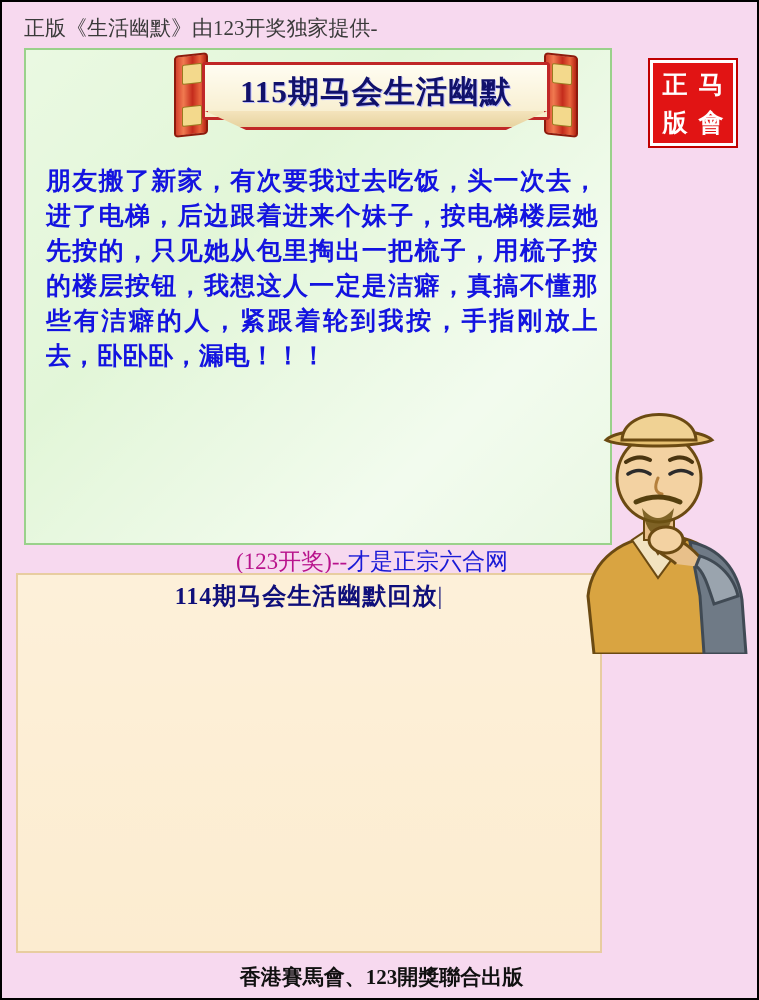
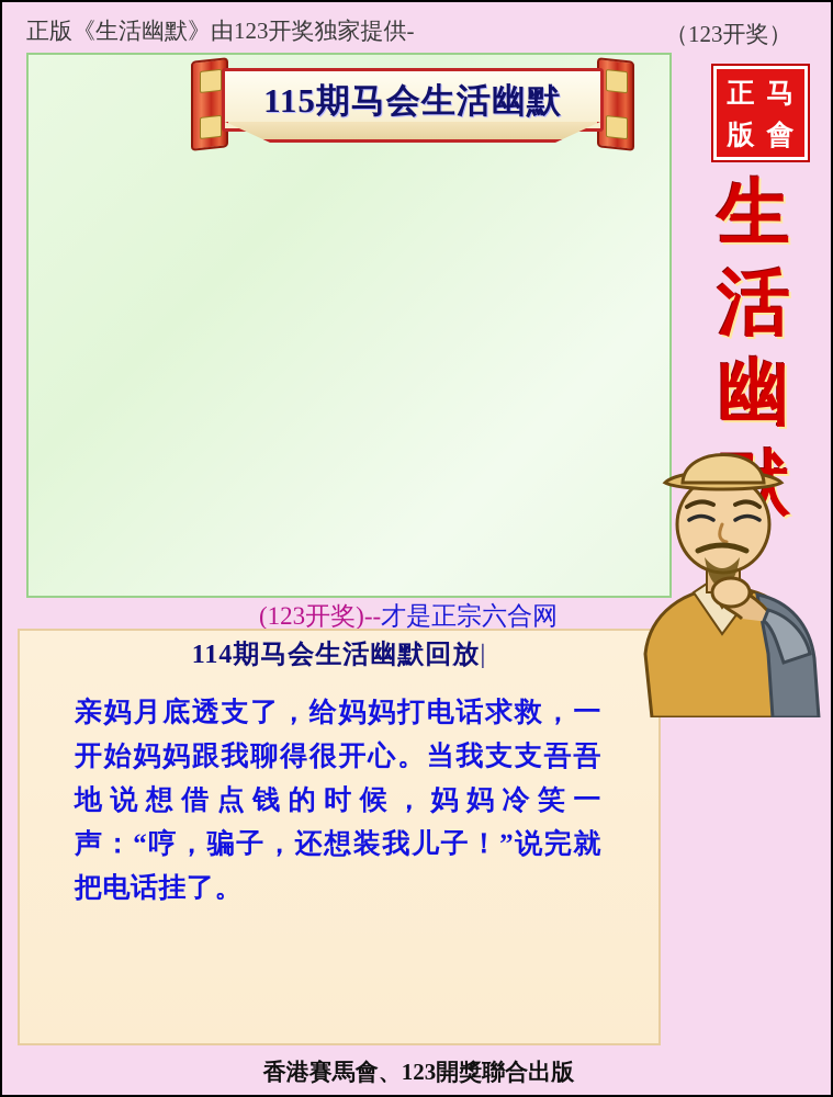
  正版《生活幽默》由123开奖独家提供-
+ （123开奖）
  115期马会生活幽默
- 朋友搬了新家，有次要我过去吃饭，头一次去，进了电梯，后边跟着进来个妹子，按电梯楼层她先按的，只见她从包里掏出一把梳子，用梳子按的楼层按钮，我想这人一定是洁癖，真搞不懂那些有洁癖的人，紧跟着轮到我按，手指刚放上去，卧卧卧，漏电！！！
  (123开奖)--才是正宗六合网
  114期马会生活幽默回放|
+ 亲妈月底透支了，给妈妈打电话求救，一开始妈妈跟我聊得很开心。当我支支吾吾地说想借点钱的时候，妈妈冷笑一声：“哼，骗子，还想装我儿子！”说完就把电话挂了。
+ 生
+ 活
+ 幽
  正版
  马會
  香港賽馬會、123開獎聯合出版
